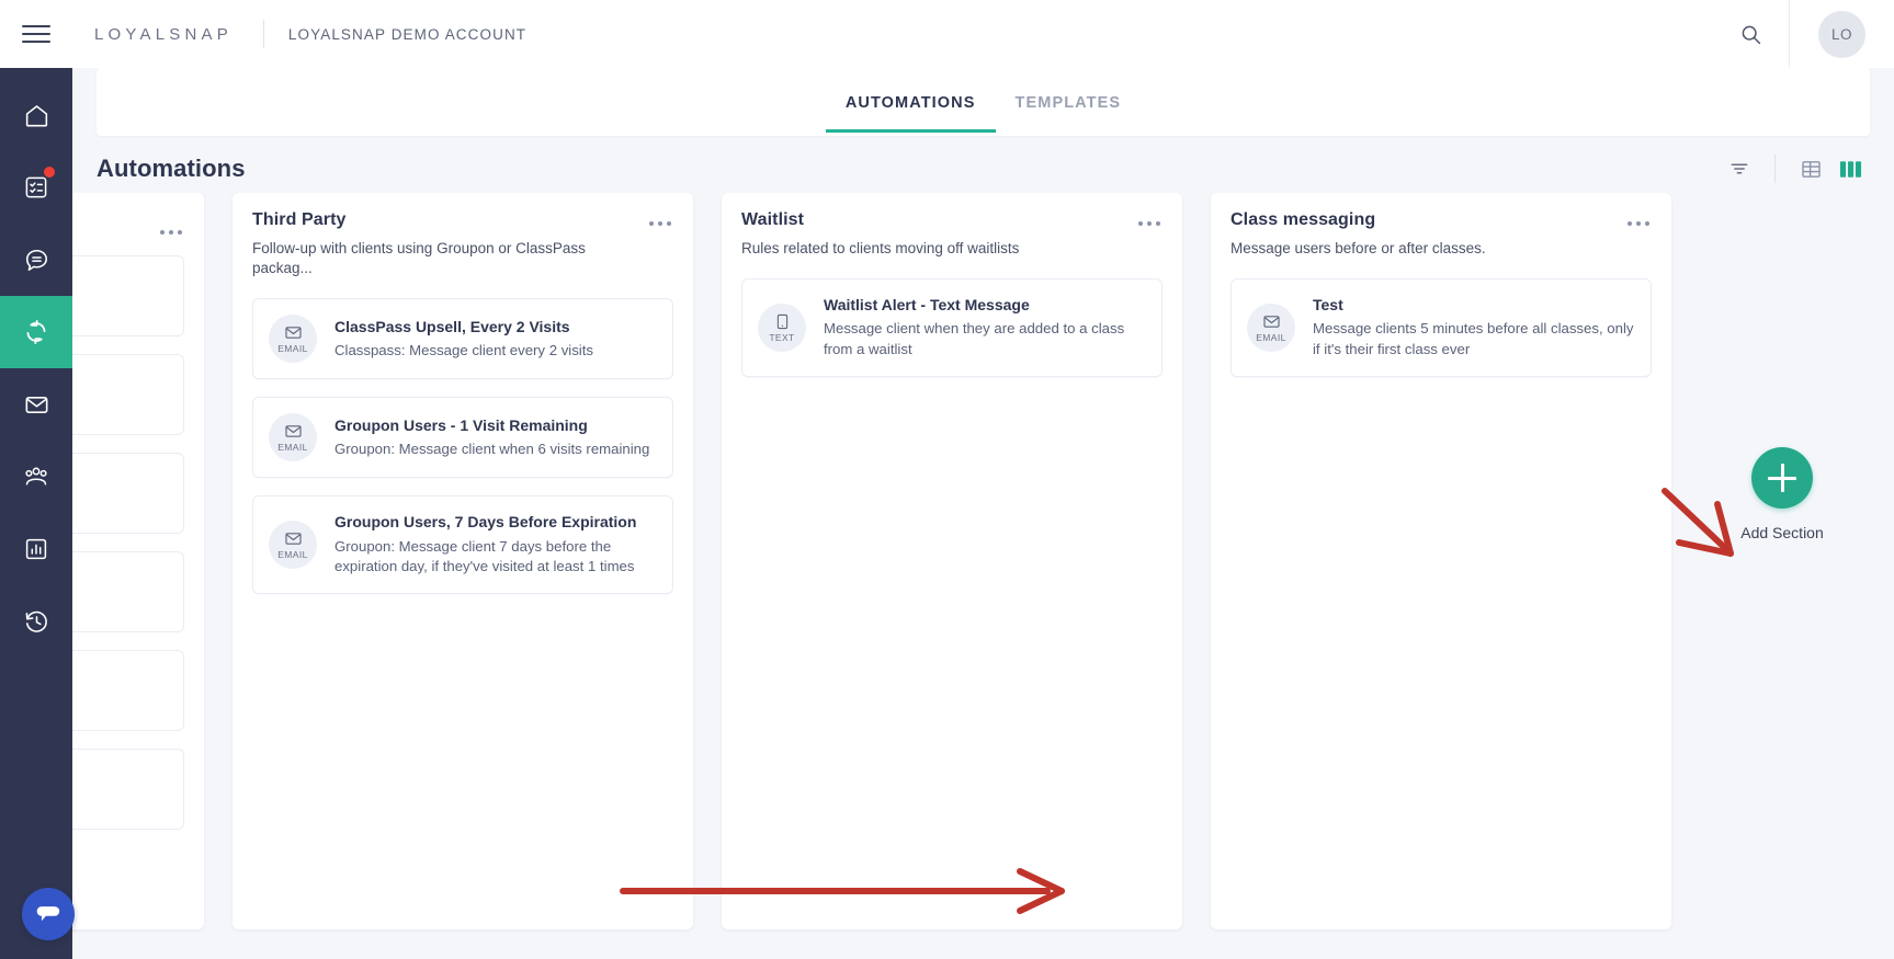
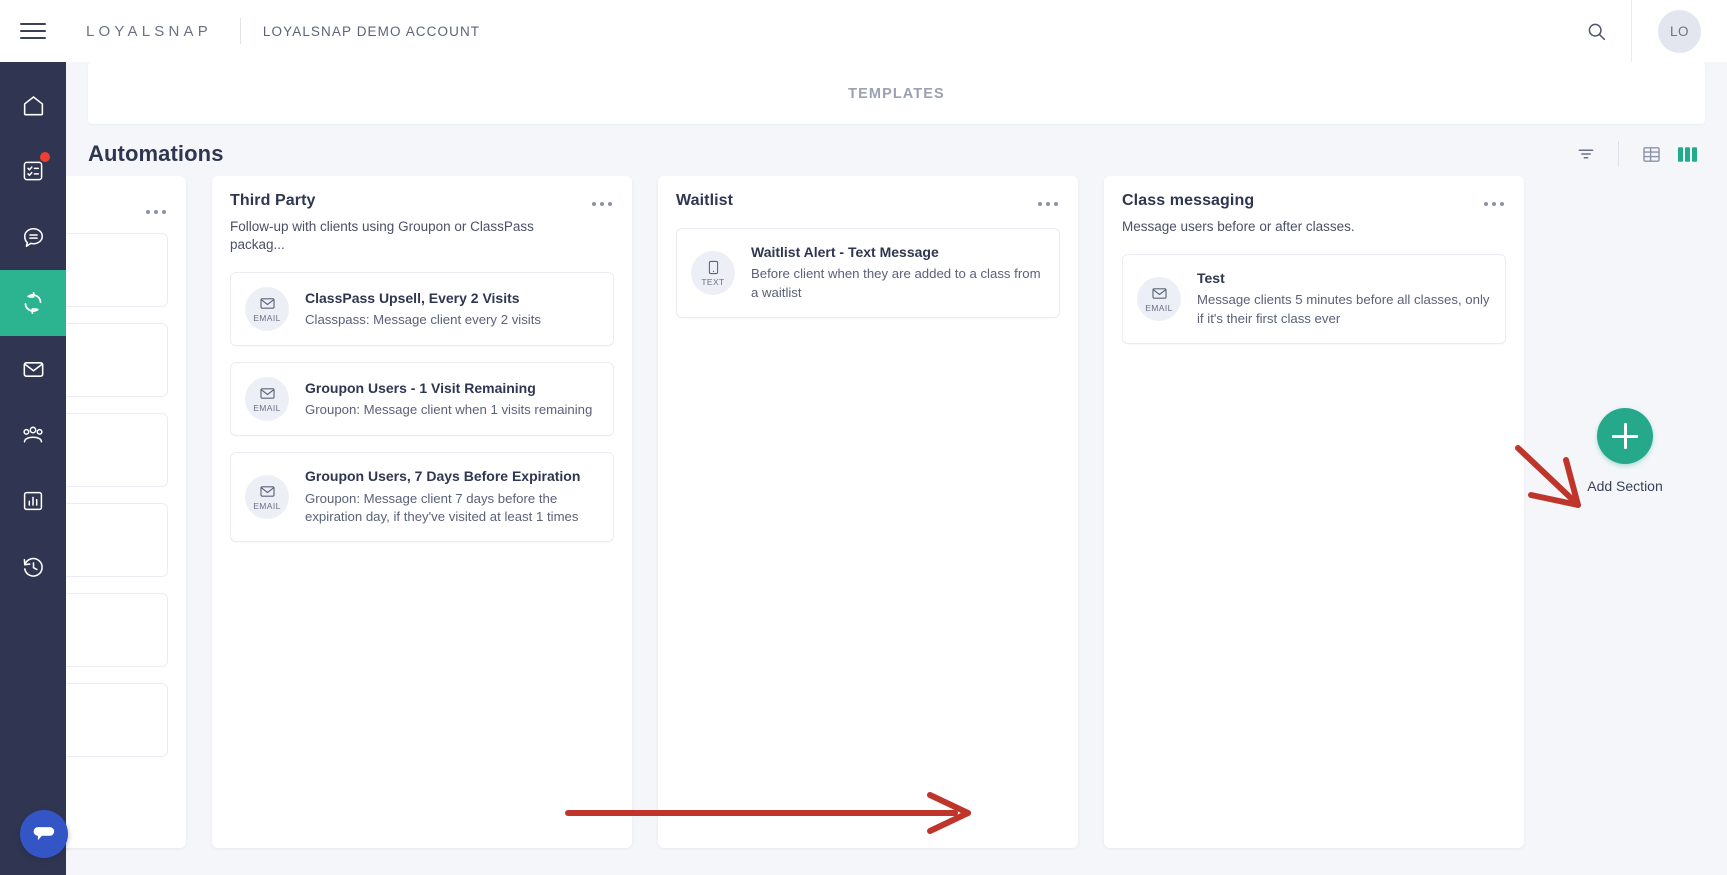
  LOYALSNAP
  LOYALSNAP DEMO ACCOUNT
  LO
- AUTOMATIONS
  TEMPLATES
  Automations
  Third Party
  Follow-up with clients using Groupon or ClassPass packag...
  EMAIL
  ClassPass Upsell, Every 2 Visits
  Classpass: Message client every 2 visits
  EMAIL
  Groupon Users - 1 Visit Remaining
- Groupon: Message client when 6 visits remaining
+ Groupon: Message client when 1 visits remaining
  EMAIL
  Groupon Users, 7 Days Before Expiration
  Groupon: Message client 7 days before the expiration day, if they've visited at least 1 times
  Waitlist
- Rules related to clients moving off waitlists
  TEXT
  Waitlist Alert - Text Message
- Message client when they are added to a class from a waitlist
+ Before client when they are added to a class from a waitlist
  Class messaging
  Message users before or after classes.
  EMAIL
  Test
  Message clients 5 minutes before all classes, only if it's their first class ever
  Add Section
